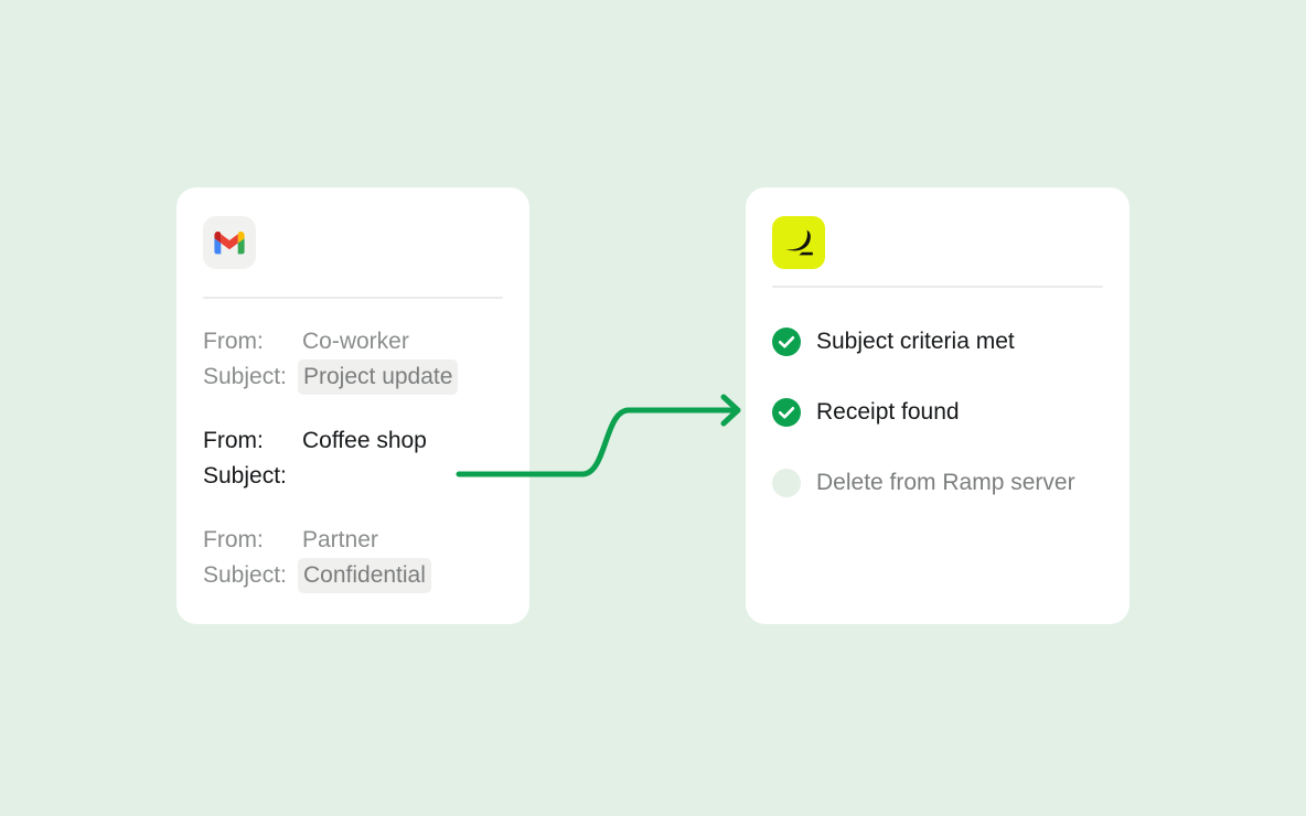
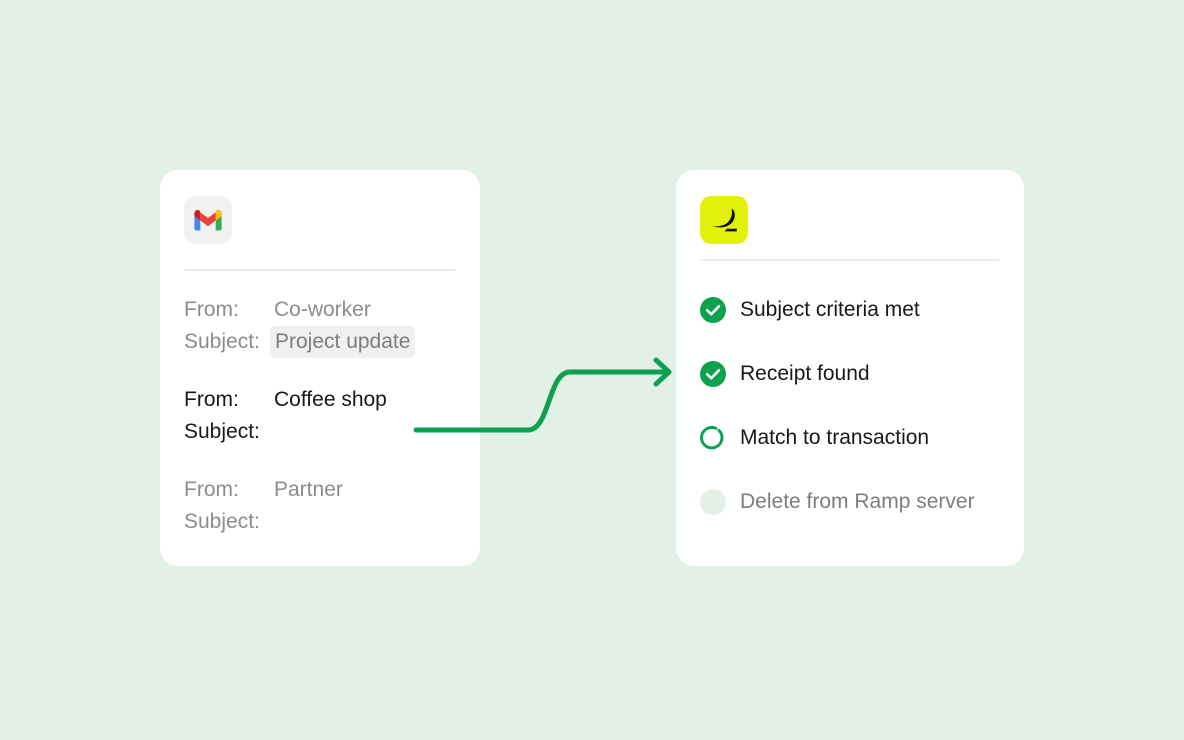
  From:
  Co-worker
  Subject:
  Project update
  From:
  Coffee shop
  Subject:
  From:
  Partner
  Subject:
- Confidential
  Subject criteria met
  Receipt found
+ Match to transaction
  Delete from Ramp server
